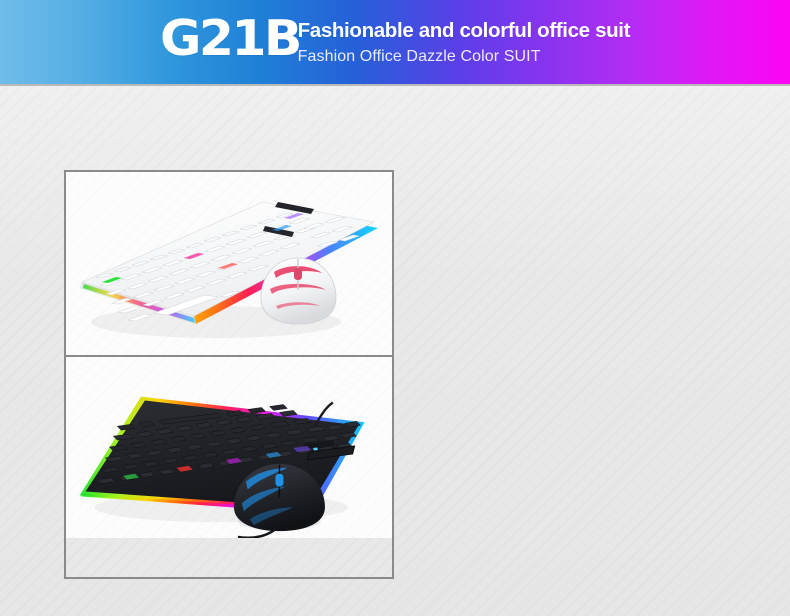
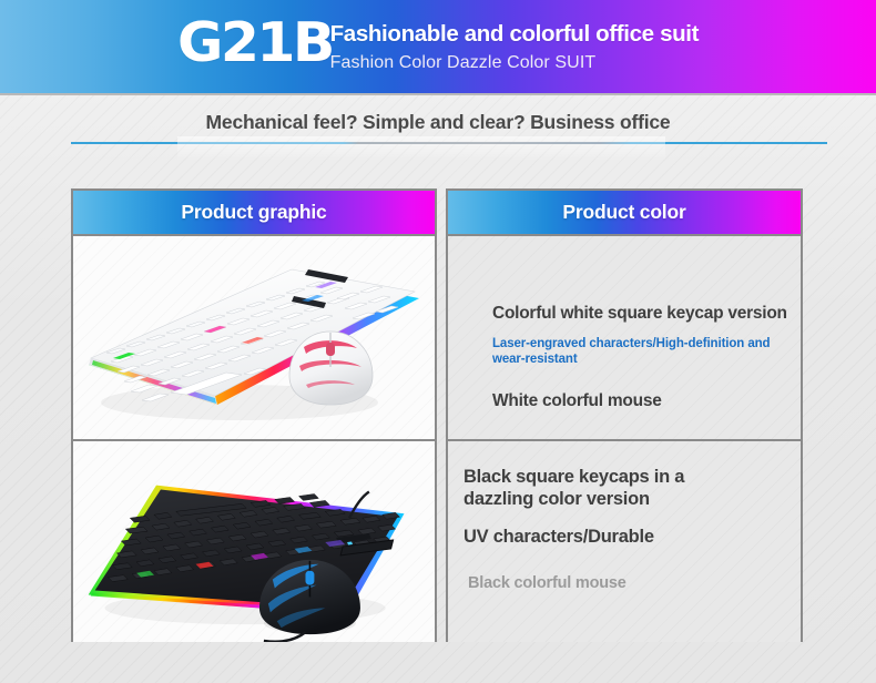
  G21B
  Fashionable and colorful office suit
- Fashion Office Dazzle Color SUIT
+ Fashion Color Dazzle Color SUIT
+ Mechanical feel? Simple and clear? Business office
+ Product graphic
+ Product color
+ Colorful white square keycap version
+ Laser-engraved characters/High-definition and wear-resistant
+ White colorful mouse
+ Black square keycaps in a dazzling color version
+ UV characters/Durable
+ Black colorful mouse
